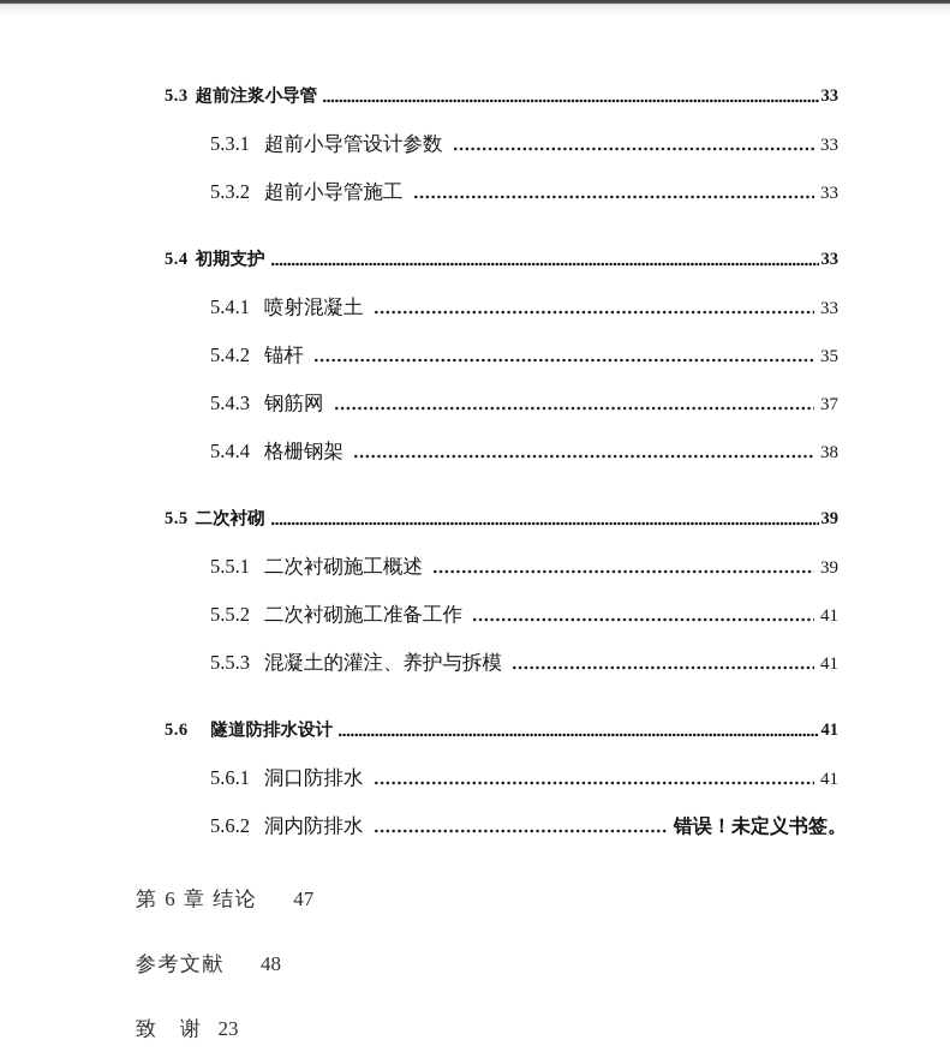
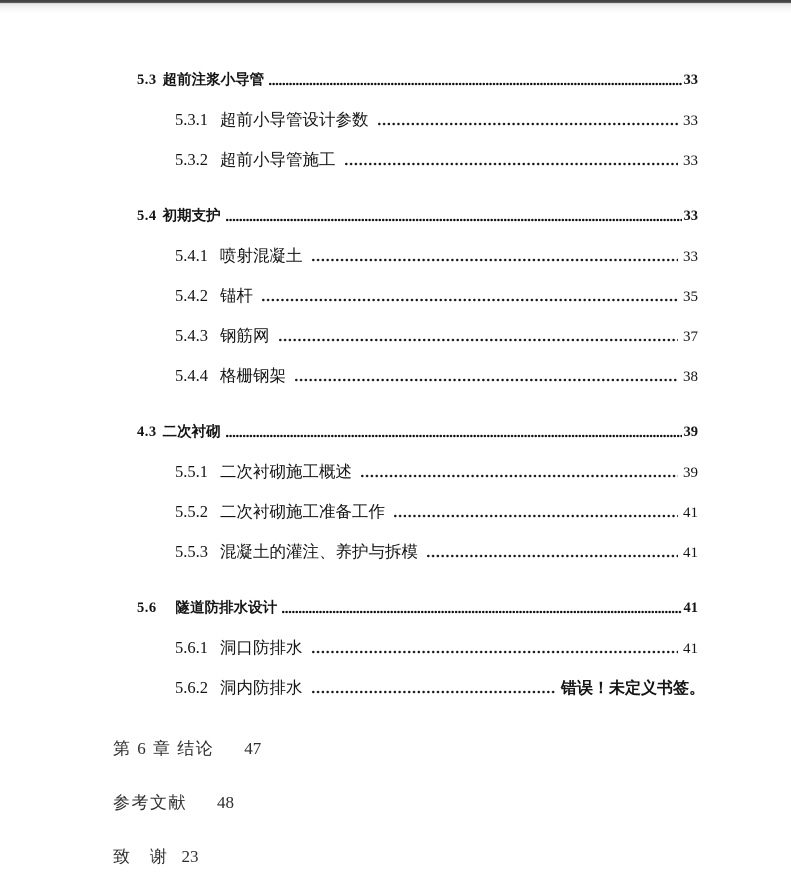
  5.3
  超前注浆小导管
  33
  5.3.1
  超前小导管设计参数
  33
  5.3.2
  超前小导管施工
  33
  5.4
  初期支护
  33
  5.4.1
  喷射混凝土
  33
  5.4.2
  锚杆
  35
  5.4.3
  钢筋网
  37
  5.4.4
  格栅钢架
  38
- 5.5
+ 4.3
  二次衬砌
  39
  5.5.1
  二次衬砌施工概述
  39
  5.5.2
  二次衬砌施工准备工作
  41
  5.5.3
  混凝土的灌注、养护与拆模
  41
  5.6
  隧道防排水设计
  41
  5.6.1
  洞口防排水
  41
  5.6.2
  洞内防排水
  错误！未定义书签。
  第 6 章 结论
  47
  参考文献
  48
  致 谢
  23
